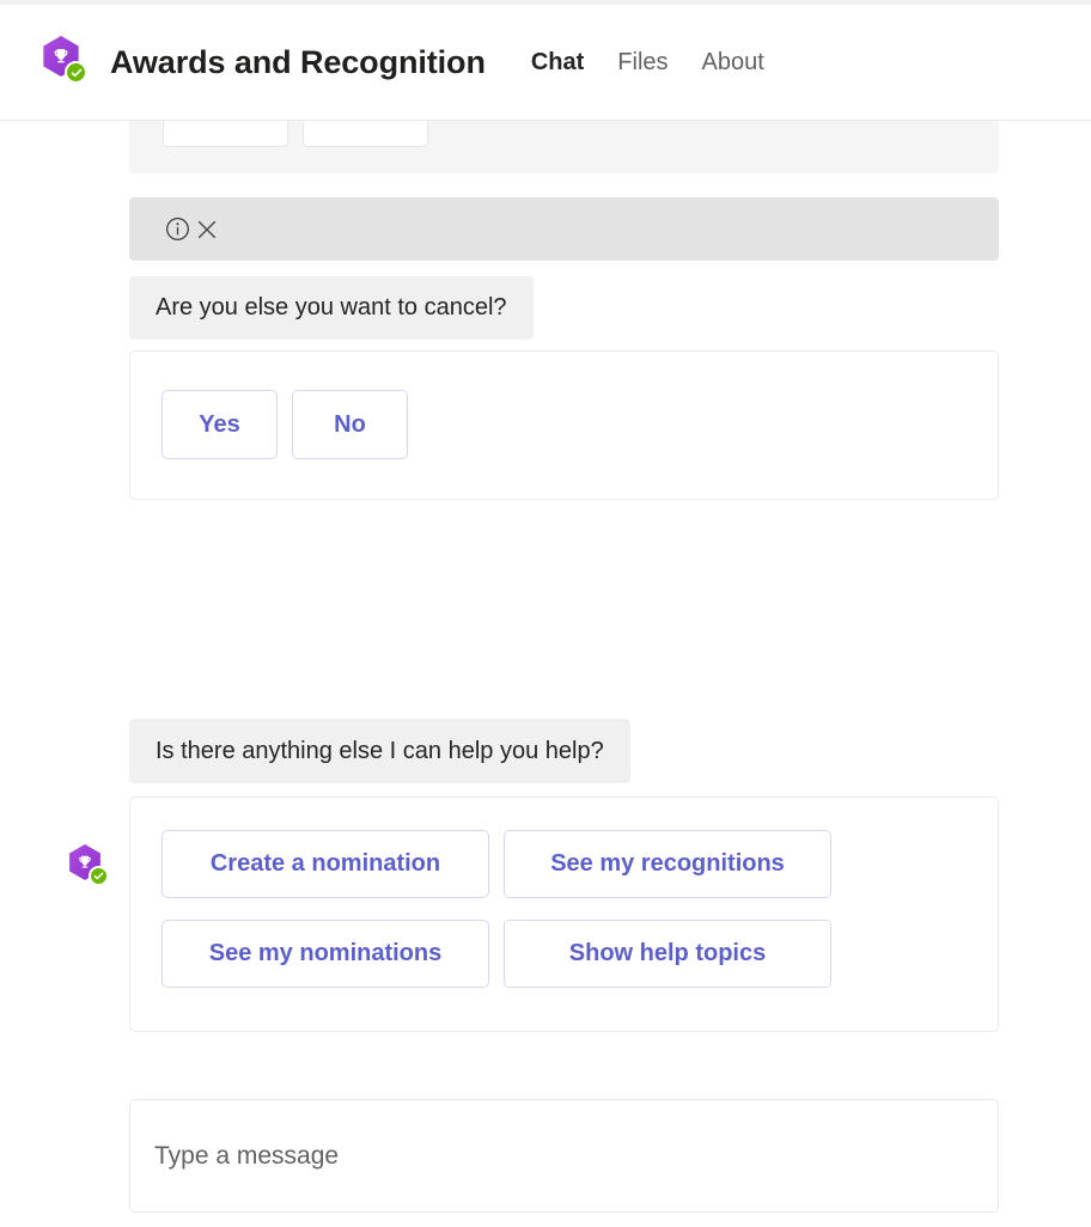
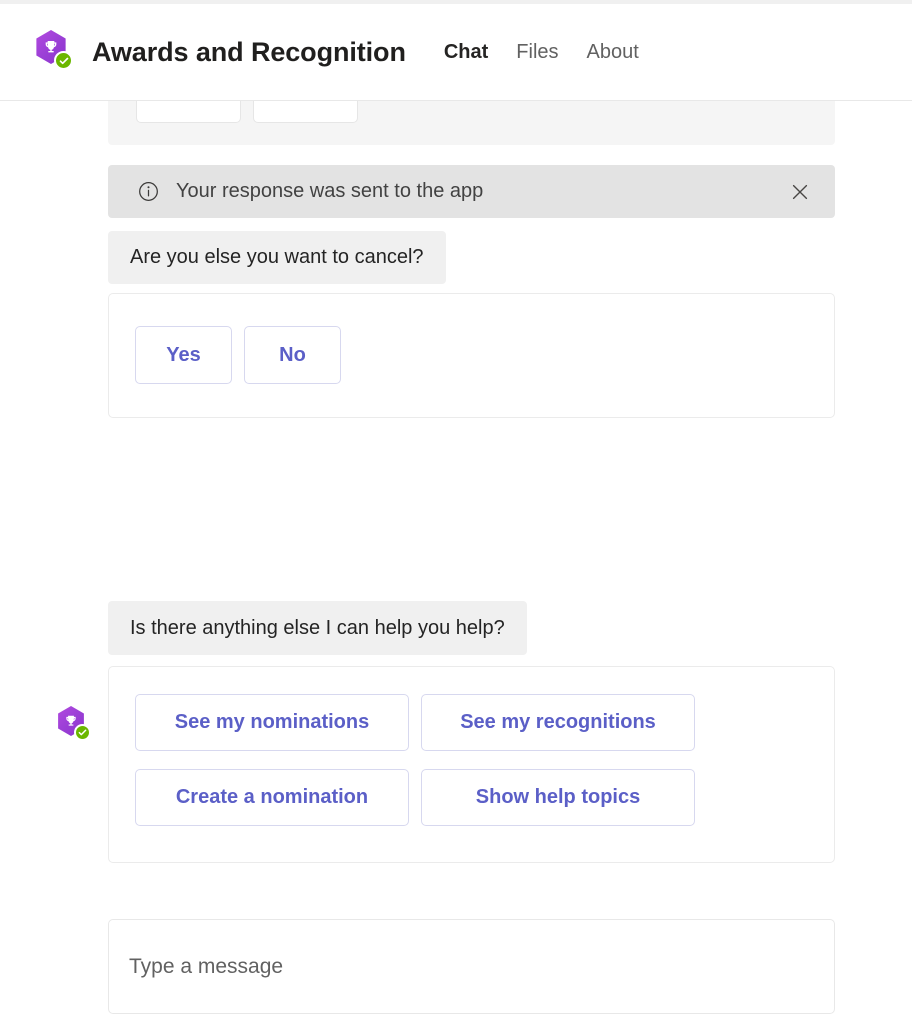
  Awards and Recognition
  Chat
  Files
  About
+ Your response was sent to the app
  Are you else you want to cancel?
  Yes
  No
  Is there anything else I can help you help?
- Create a nomination
+ See my nominations
  See my recognitions
- See my nominations
+ Create a nomination
  Show help topics
  Type a message
